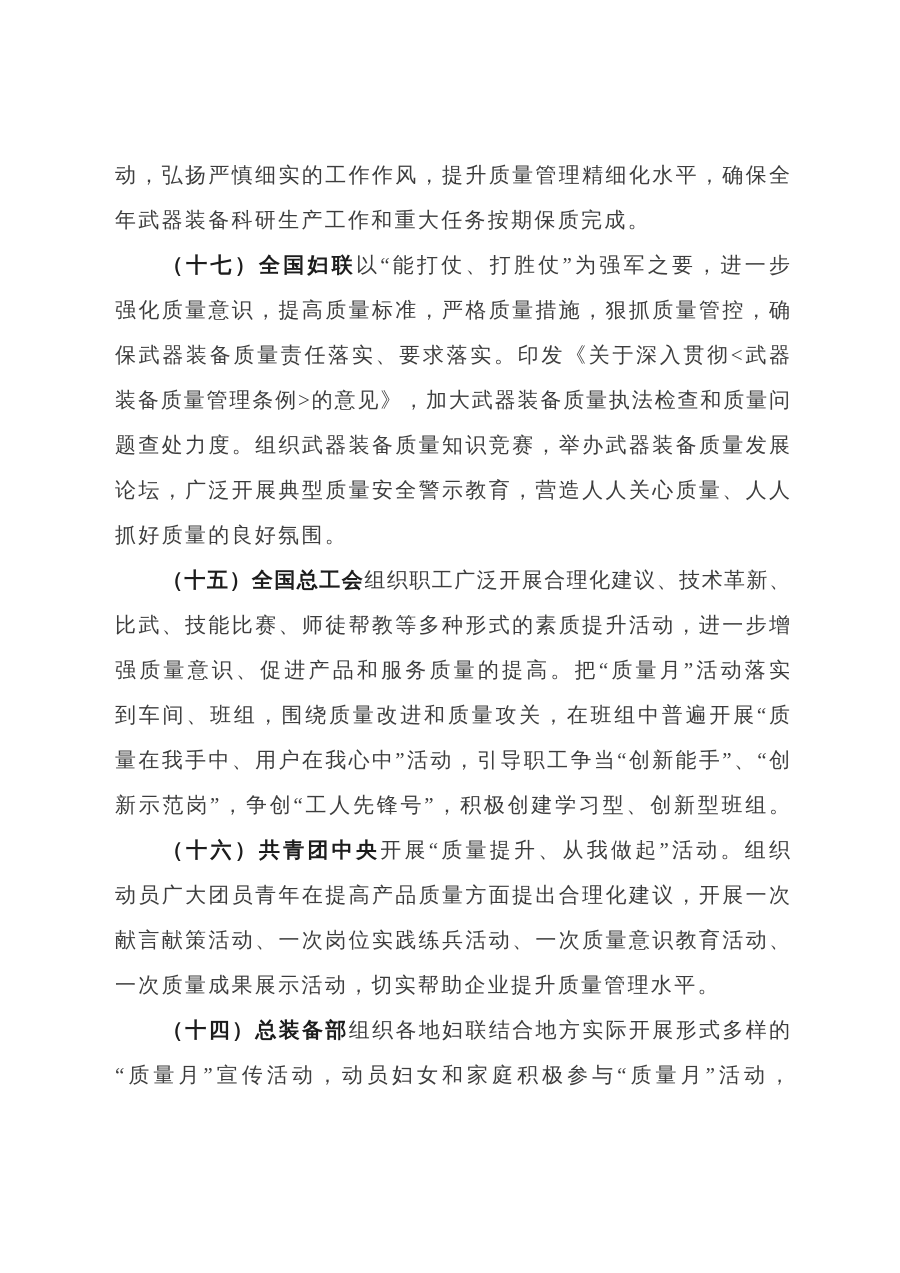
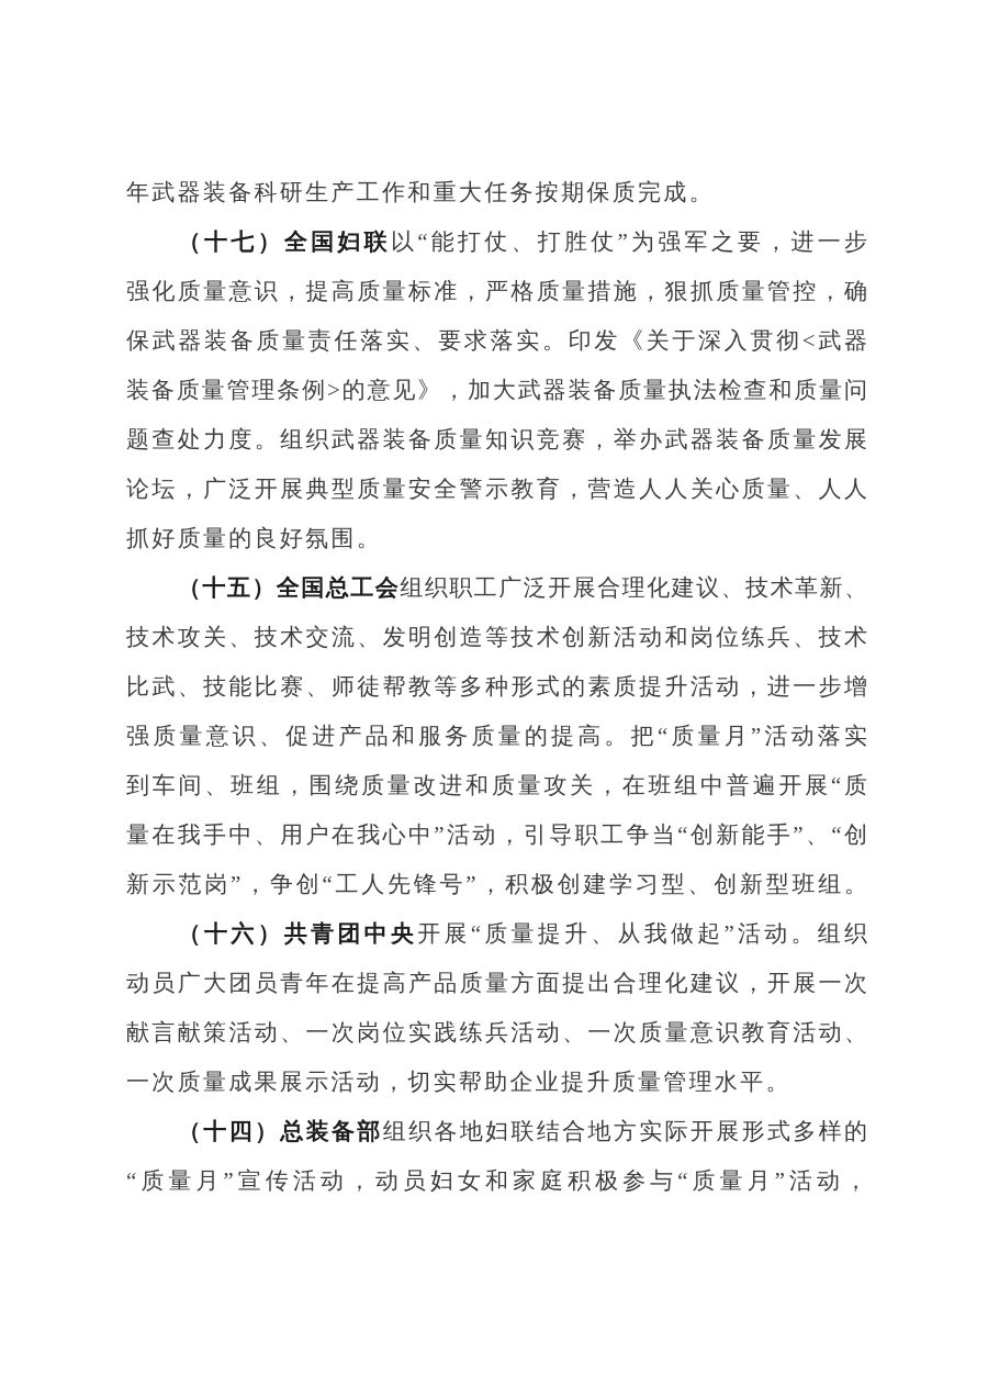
- 动，弘扬严慎细实的工作作风，提升质量管理精细化水平，确保全
  年武器装备科研生产工作和重大任务按期保质完成。
  （十七）全国妇联以“能打仗、打胜仗”为强军之要，进一步
  强化质量意识，提高质量标准，严格质量措施，狠抓质量管控，确
  保武器装备质量责任落实、要求落实。印发《关于深入贯彻<武器
  装备质量管理条例>的意见》，加大武器装备质量执法检查和质量问
  题查处力度。组织武器装备质量知识竞赛，举办武器装备质量发展
  论坛，广泛开展典型质量安全警示教育，营造人人关心质量、人人
  抓好质量的良好氛围。
  （十五）全国总工会组织职工广泛开展合理化建议、技术革新、
+ 技术攻关、技术交流、发明创造等技术创新活动和岗位练兵、技术
  比武、技能比赛、师徒帮教等多种形式的素质提升活动，进一步增
  强质量意识、促进产品和服务质量的提高。把“质量月”活动落实
  到车间、班组，围绕质量改进和质量攻关，在班组中普遍开展“质
  量在我手中、用户在我心中”活动，引导职工争当“创新能手”、“创
  新示范岗”，争创“工人先锋号”，积极创建学习型、创新型班组。
  （十六）共青团中央开展“质量提升、从我做起”活动。组织
  动员广大团员青年在提高产品质量方面提出合理化建议，开展一次
  献言献策活动、一次岗位实践练兵活动、一次质量意识教育活动、
  一次质量成果展示活动，切实帮助企业提升质量管理水平。
  （十四）总装备部组织各地妇联结合地方实际开展形式多样的
  “质量月”宣传活动，动员妇女和家庭积极参与“质量月”活动，
